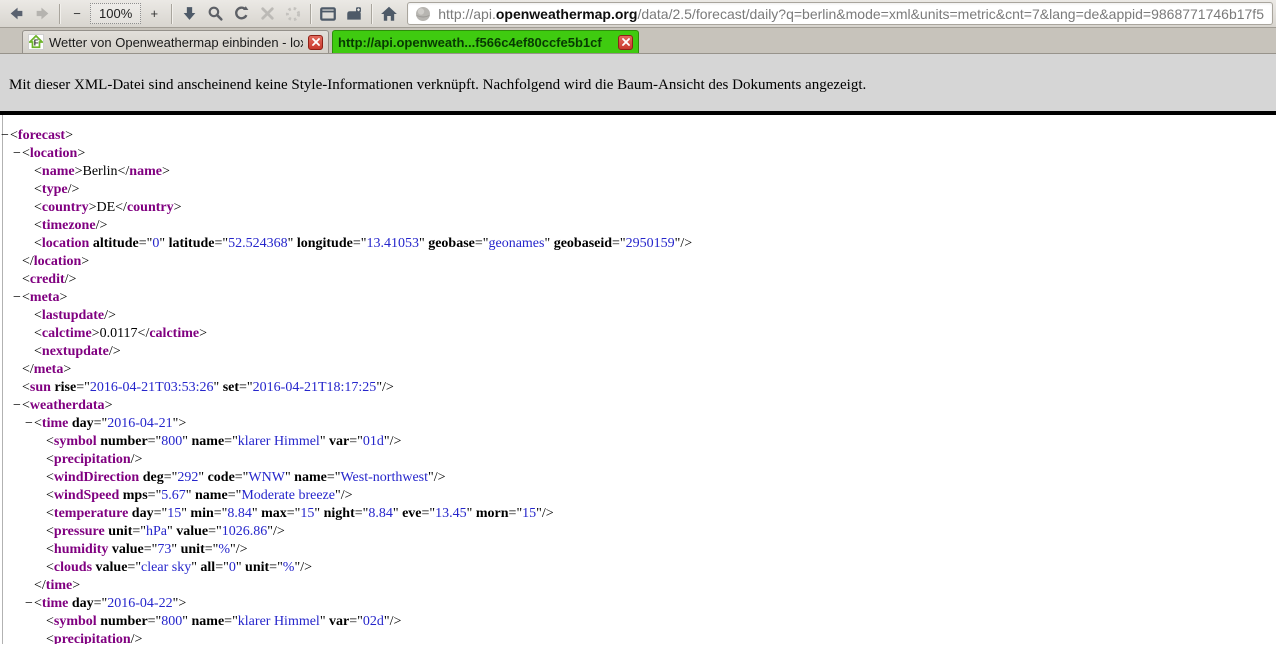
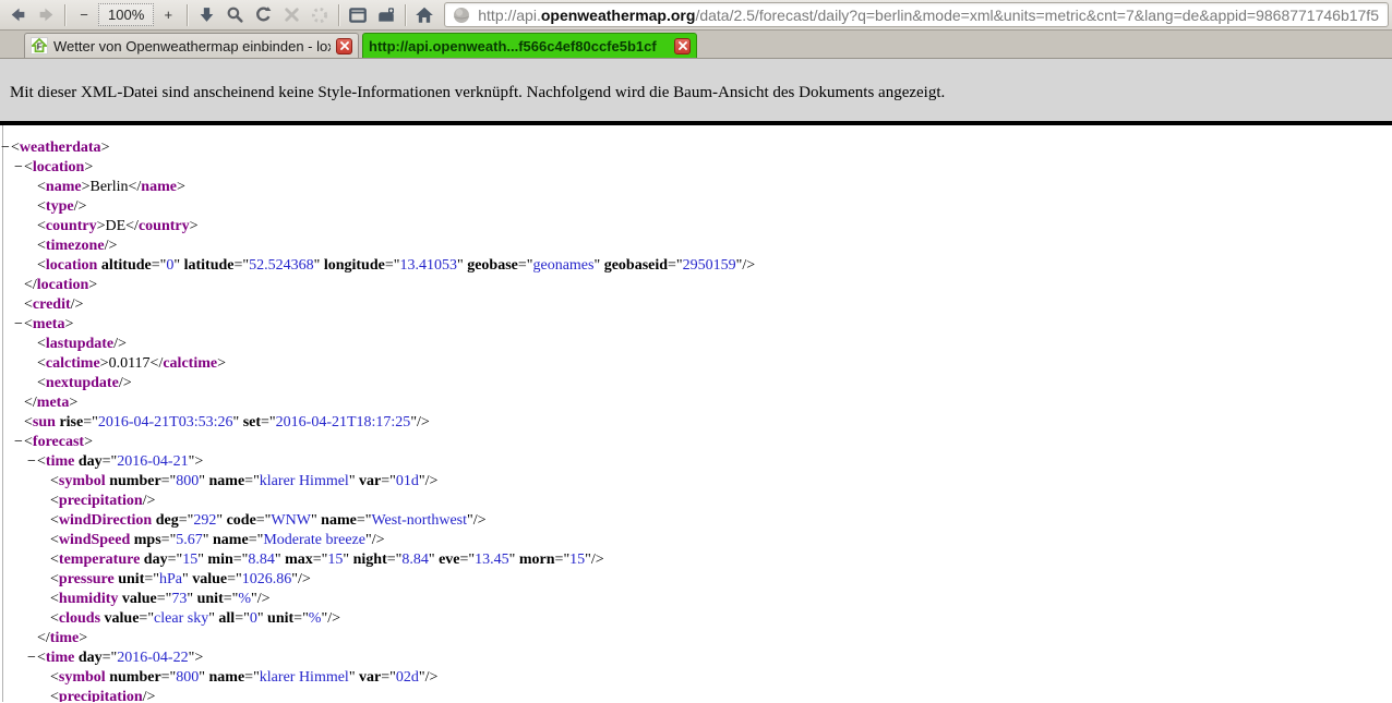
  −
  100%
  +
  http://api.openweathermap.org/data/2.5/forecast/daily?q=berlin&mode=xml&units=metric&cnt=7&lang=de&appid=9868771746b17f5
  F
  Wetter von Openweathermap einbinden - lo
  http://api.openweath...f566c4ef80ccfe5b1cf
  Mit dieser XML-Datei sind anscheinend keine Style-Informationen verknüpft. Nachfolgend wird die Baum-Ansicht des Dokuments angezeigt.
  −
- <forecast>
+ <weatherdata>
  −
  <location>
  <name>Berlin</name>
  <type/>
  <country>DE</country>
  <timezone/>
  <location altitude="0" latitude="52.524368" longitude="13.41053" geobase="geonames" geobaseid="2950159"/>
  </location>
  <credit/>
  −
  <meta>
  <lastupdate/>
  <calctime>0.0117</calctime>
  <nextupdate/>
  </meta>
  <sun rise="2016-04-21T03:53:26" set="2016-04-21T18:17:25"/>
  −
- <weatherdata>
+ <forecast>
  −
  <time day="2016-04-21">
  <symbol number="800" name="klarer Himmel" var="01d"/>
  <precipitation/>
  <windDirection deg="292" code="WNW" name="West-northwest"/>
  <windSpeed mps="5.67" name="Moderate breeze"/>
  <temperature day="15" min="8.84" max="15" night="8.84" eve="13.45" morn="15"/>
  <pressure unit="hPa" value="1026.86"/>
  <humidity value="73" unit="%"/>
  <clouds value="clear sky" all="0" unit="%"/>
  </time>
  −
  <time day="2016-04-22">
  <symbol number="800" name="klarer Himmel" var="02d"/>
  <precipitation/>
